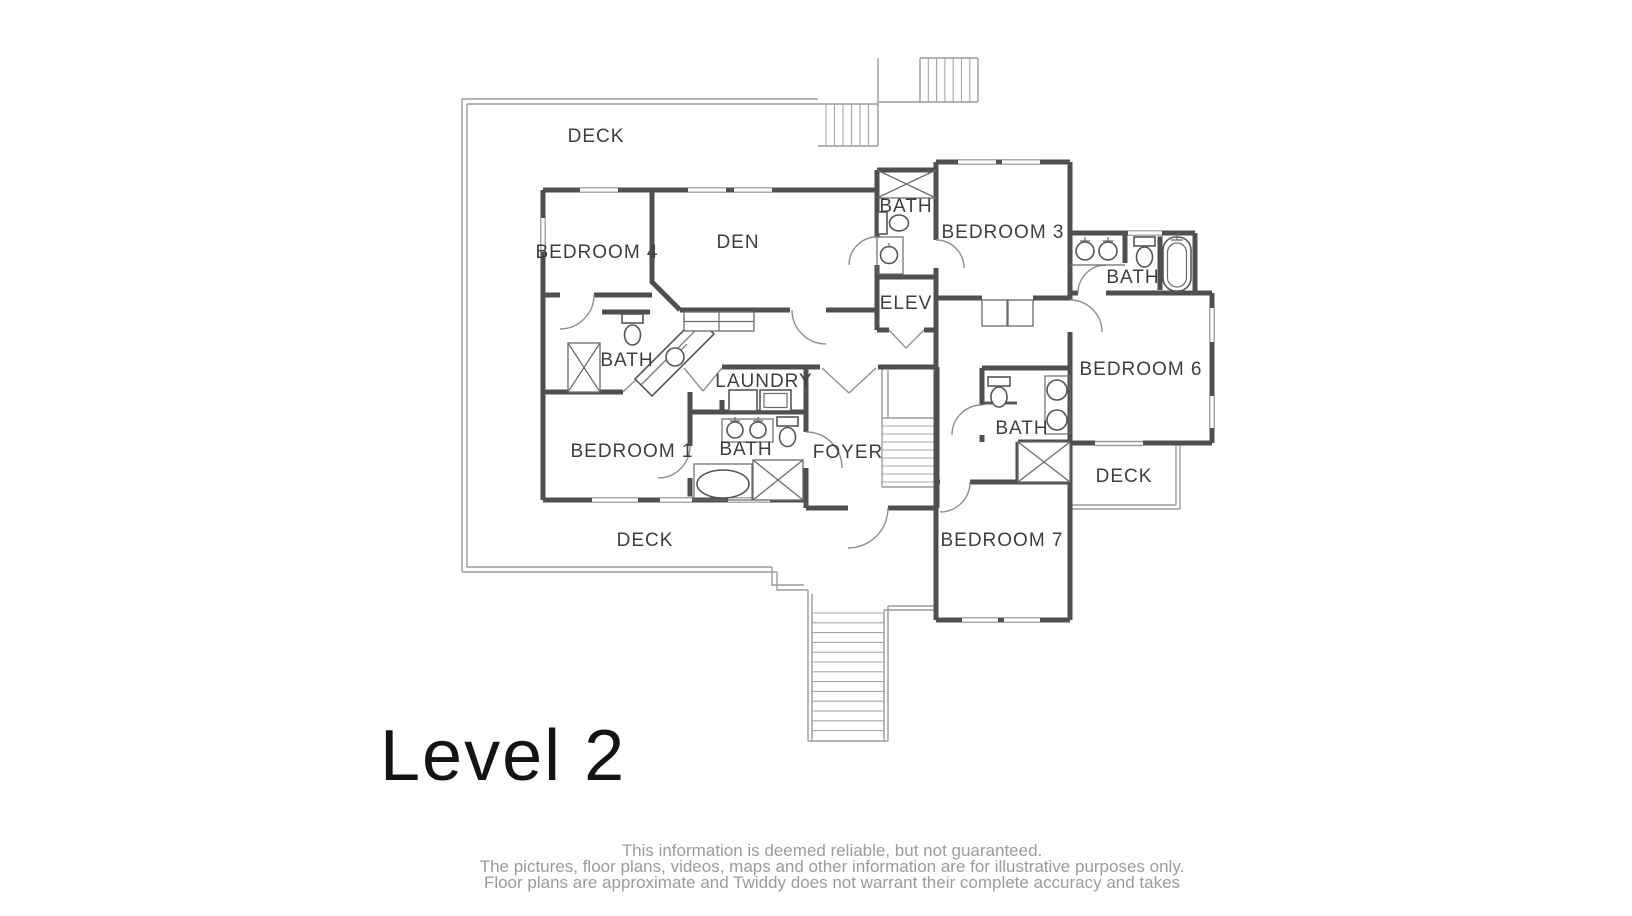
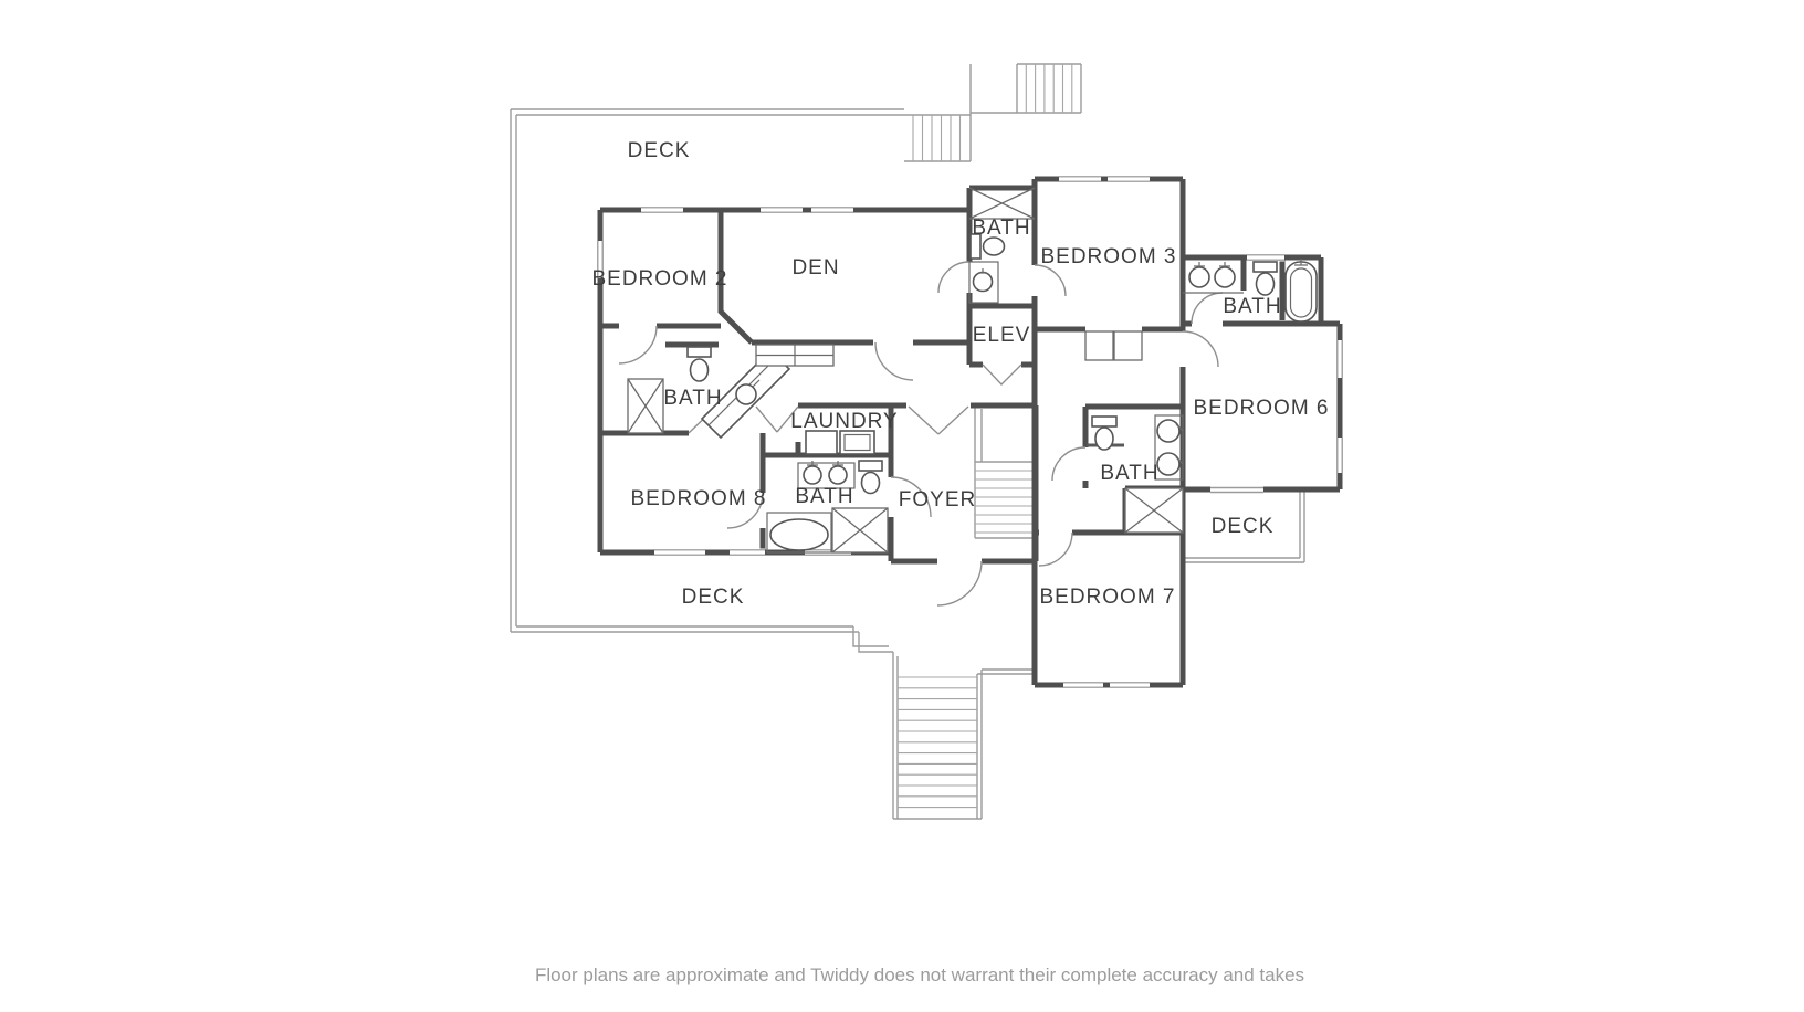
  DECK
- BEDROOM 4
+ BEDROOM 2
  DEN
  BATH
- BEDROOM 1
+ BEDROOM 8
  LAUNDRY
  BATH
  FOYER
  DECK
  BATH
  ELEV
  BEDROOM 3
  BATH
  BEDROOM 6
  BATH
  BEDROOM 7
  DECK
- Level 2
- This information is deemed reliable, but not guaranteed.
- The pictures, floor plans, videos, maps and other information are for illustrative purposes only.
  Floor plans are approximate and Twiddy does not warrant their complete accuracy and takes
